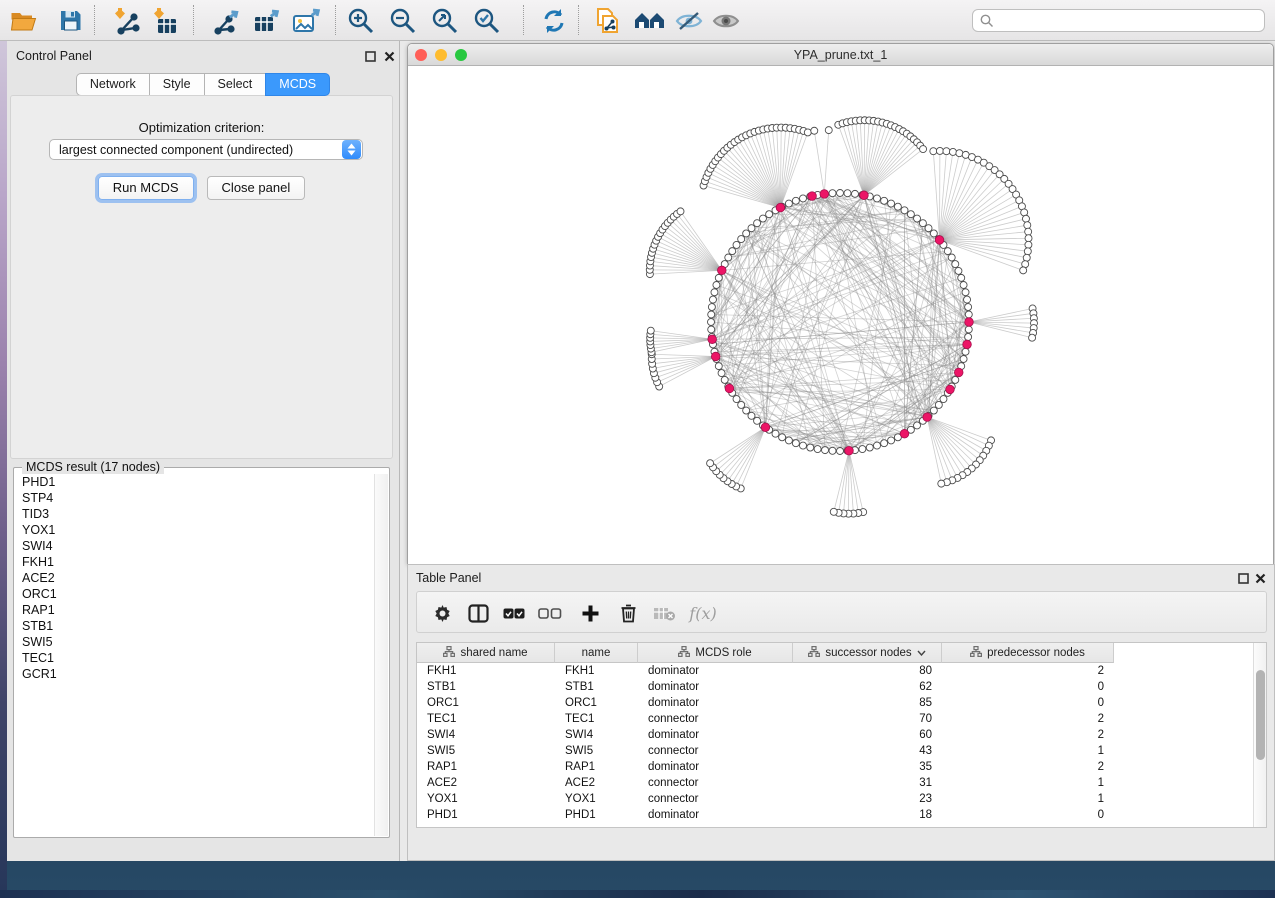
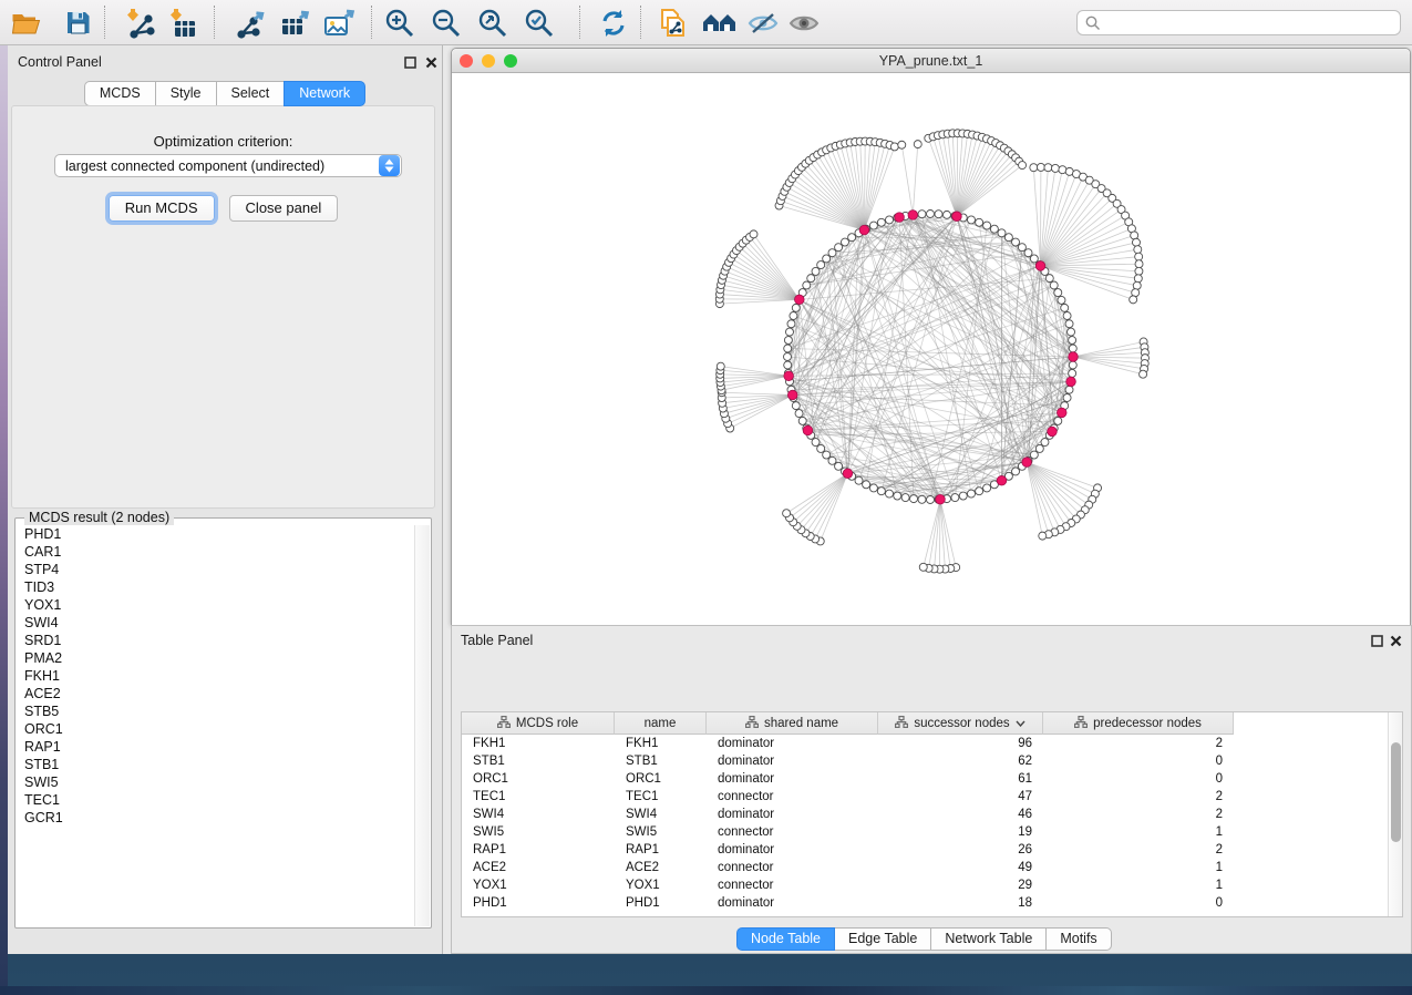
  Control Panel
- Network
+ MCDS
  Style
  Select
- MCDS
+ Network
  Optimization criterion:
  largest connected component (undirected)
  Run MCDS
  Close panel
- MCDS result (17 nodes)
+ MCDS result (2 nodes)
  PHD1
+ CAR1
  STP4
  TID3
  YOX1
  SWI4
+ SRD1
+ PMA2
  FKH1
  ACE2
+ STB5
  ORC1
  RAP1
  STB1
  SWI5
  TEC1
  GCR1
  YPA_prune.txt_1
  Table Panel
- f(x)
- shared name
+ MCDS role
  name
- MCDS role
+ shared name
  successor nodes
  predecessor nodes
  FKH1
  FKH1
  dominator
- 80
+ 96
  2
  STB1
  STB1
  dominator
  62
  0
  ORC1
  ORC1
  dominator
- 85
+ 61
  0
  TEC1
  TEC1
  connector
- 70
+ 47
  2
  SWI4
  SWI4
  dominator
- 60
+ 46
  2
  SWI5
  SWI5
  connector
- 43
+ 19
  1
  RAP1
  RAP1
  dominator
- 35
+ 26
  2
  ACE2
  ACE2
  connector
- 31
+ 49
  1
  YOX1
  YOX1
  connector
- 23
+ 29
  1
  PHD1
  PHD1
  dominator
  18
  0
+ Node Table
+ Edge Table
+ Network Table
+ Motifs
